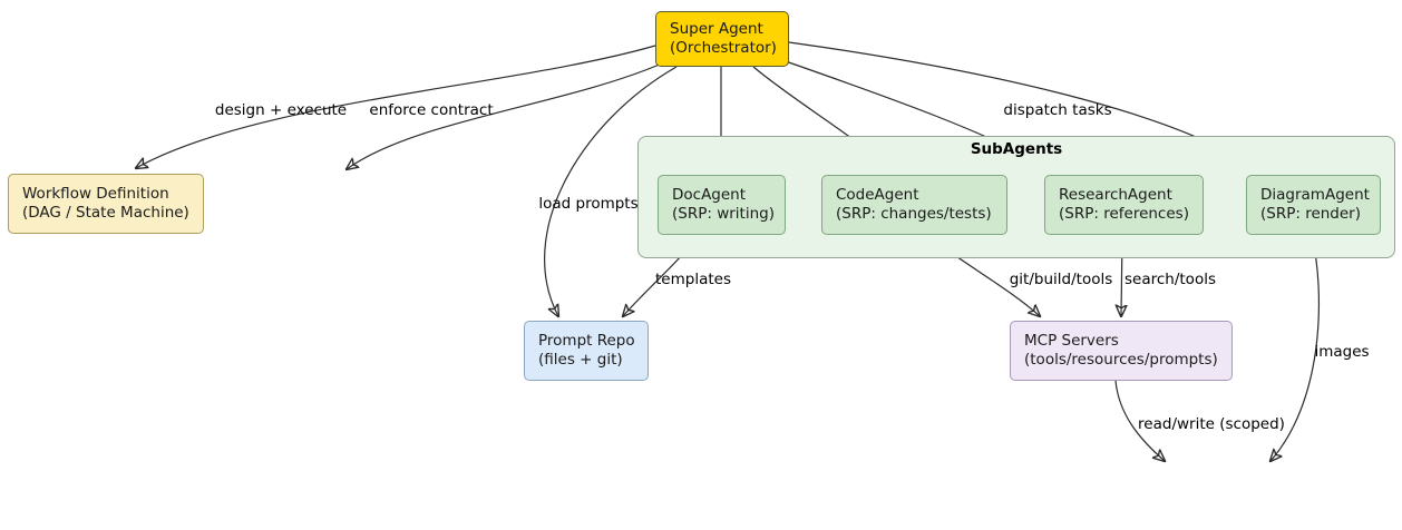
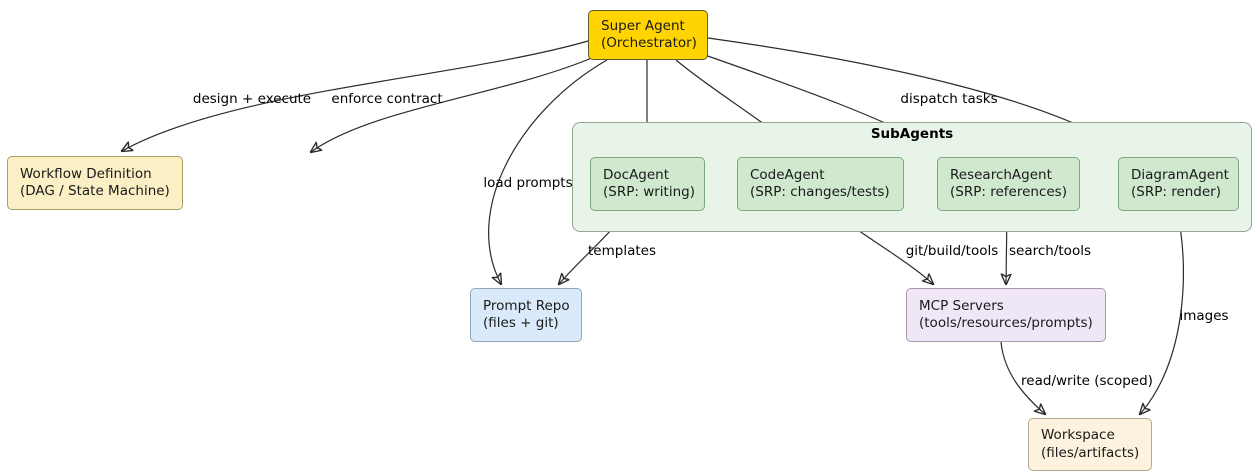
  SubAgents
  Super Agent
  (Orchestrator)
  Workflow Definition
  (DAG / State Machine)
  DocAgent
  (SRP: writing)
  CodeAgent
  (SRP: changes/tests)
  ResearchAgent
  (SRP: references)
  DiagramAgent
  (SRP: render)
  Prompt Repo
  (files + git)
  MCP Servers
  (tools/resources/prompts)
+ Workspace
+ (files/artifacts)
  design + execute
  enforce contract
  load prompts
  dispatch tasks
  templates
  git/build/tools
  search/tools
  images
  read/write (scoped)
